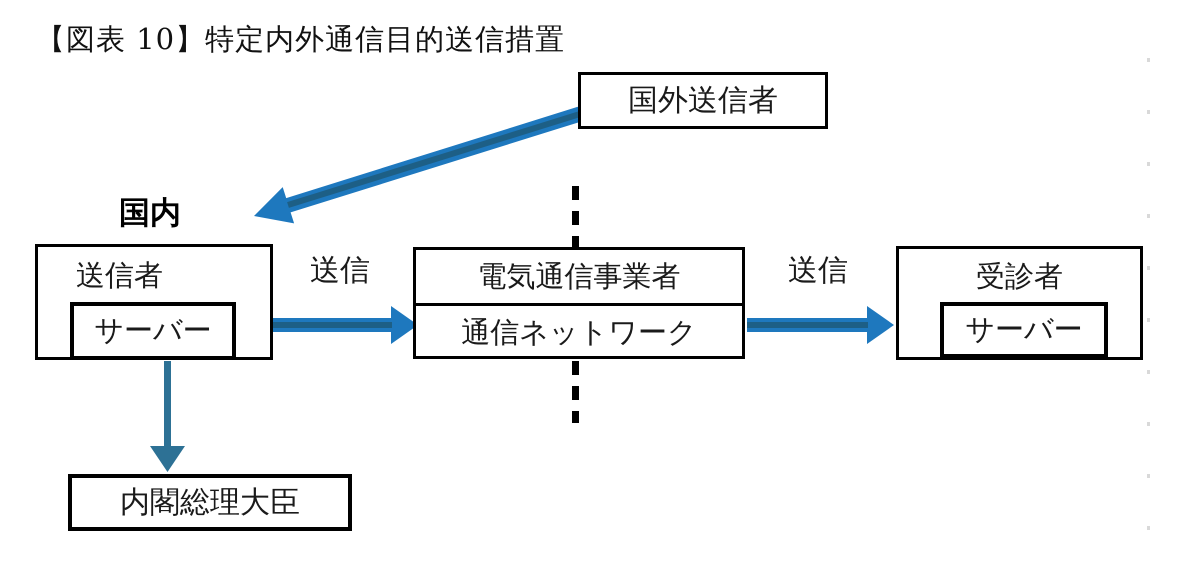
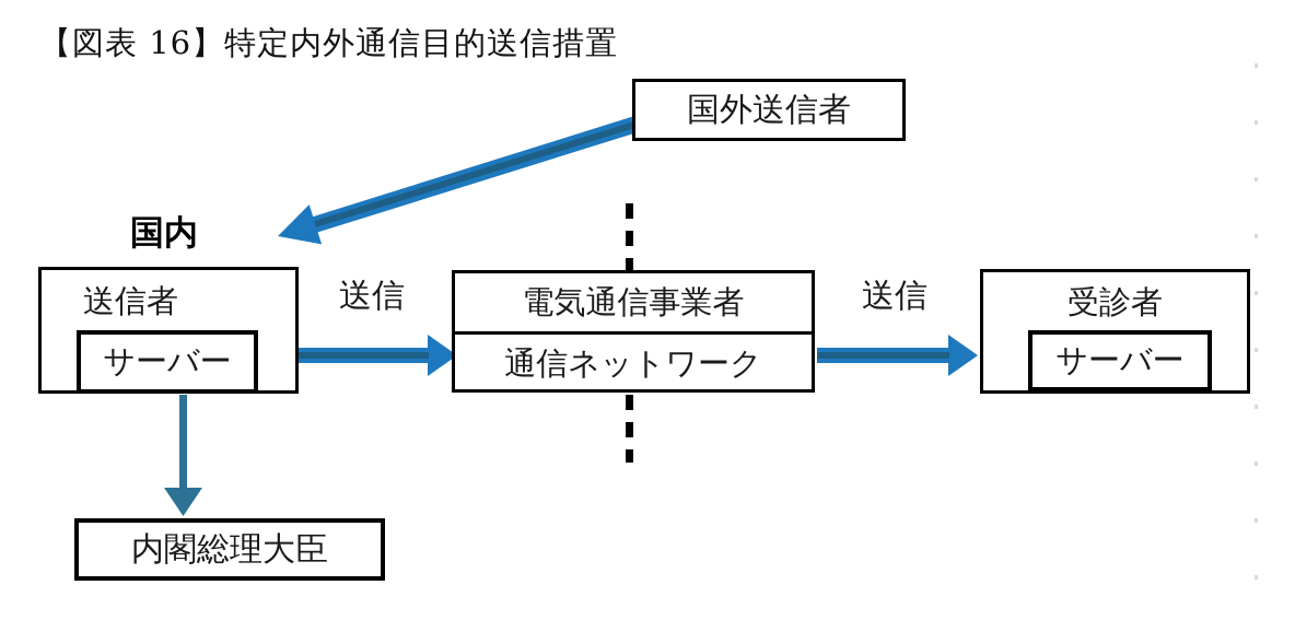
- 【図表 10】特定内外通信目的送信措置
+ 【図表 16】特定内外通信目的送信措置
  国内
  国外送信者
  送信者
  サーバー
  送信
  電気通信事業者
  通信ネットワーク
  送信
  受診者
  サーバー
  内閣総理大臣
